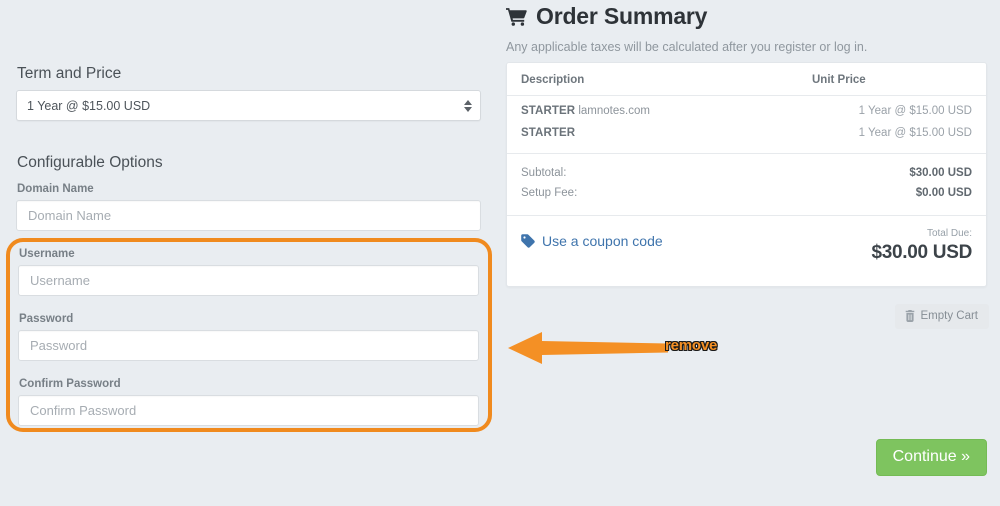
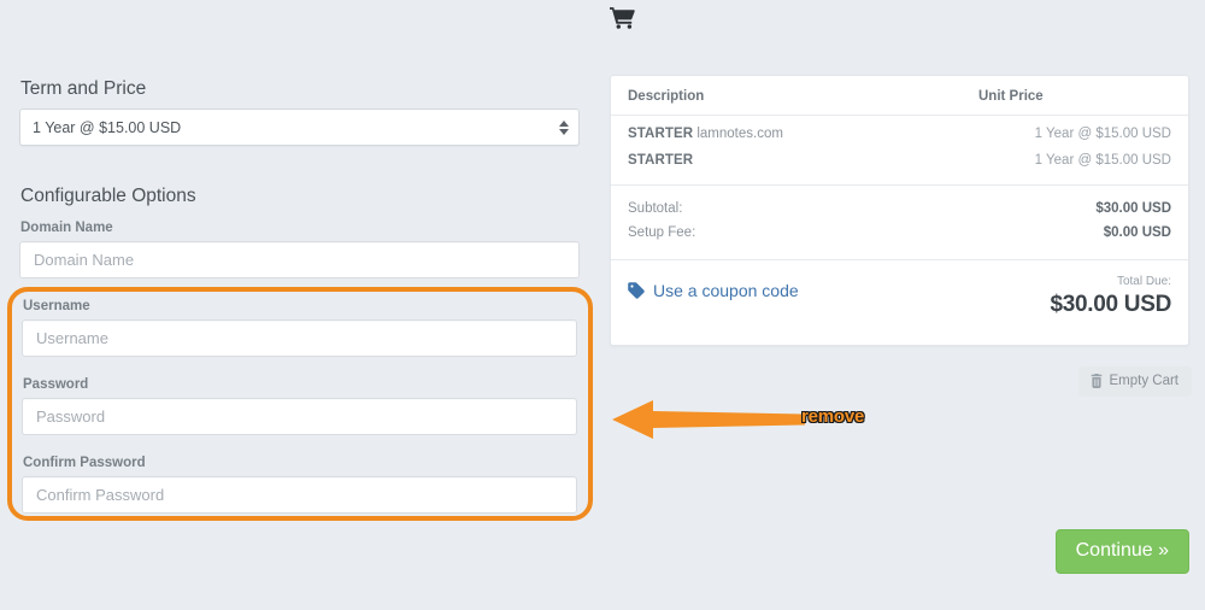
  Term and Price
  1 Year @ $15.00 USD
  Configurable Options
  Domain Name
  Domain Name
  Username
  Username
  Password
  Password
  Confirm Password
  Confirm Password
- Order Summary
- Any applicable taxes will be calculated after you register or log in.
  Description
  Unit Price
  STARTER lamnotes.com
  1 Year @ $15.00 USD
  STARTER
  1 Year @ $15.00 USD
  Subtotal:
  $30.00 USD
  Setup Fee:
  $0.00 USD
  Use a coupon code
  Total Due:
  $30.00 USD
  Empty Cart
  Continue »
  remove
